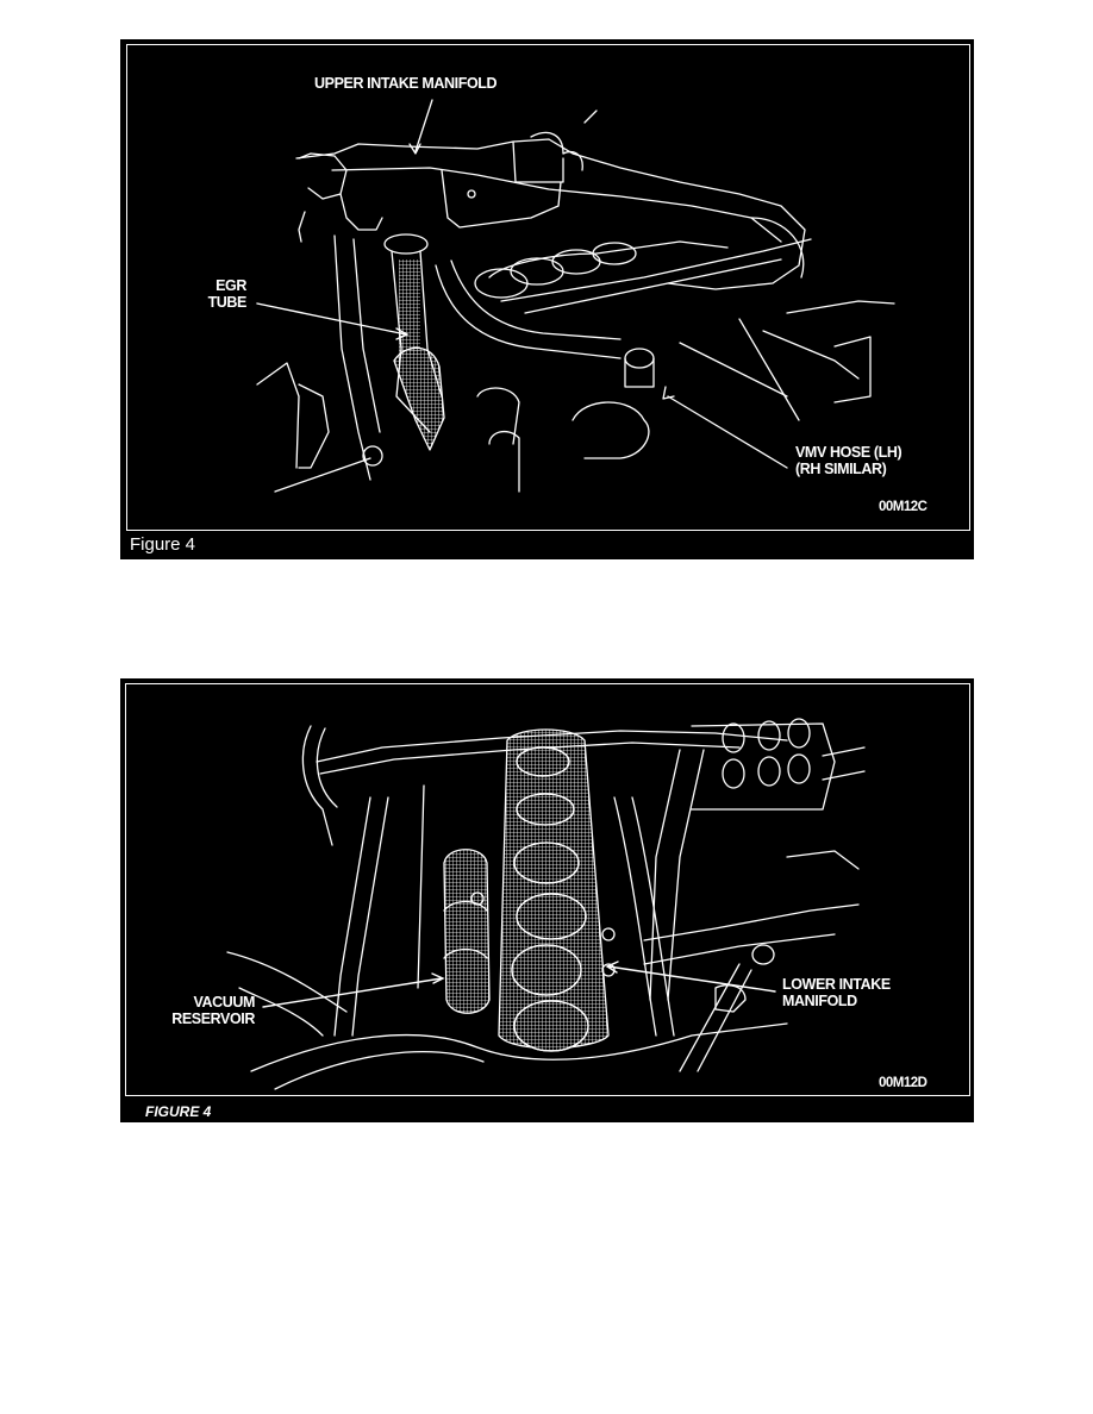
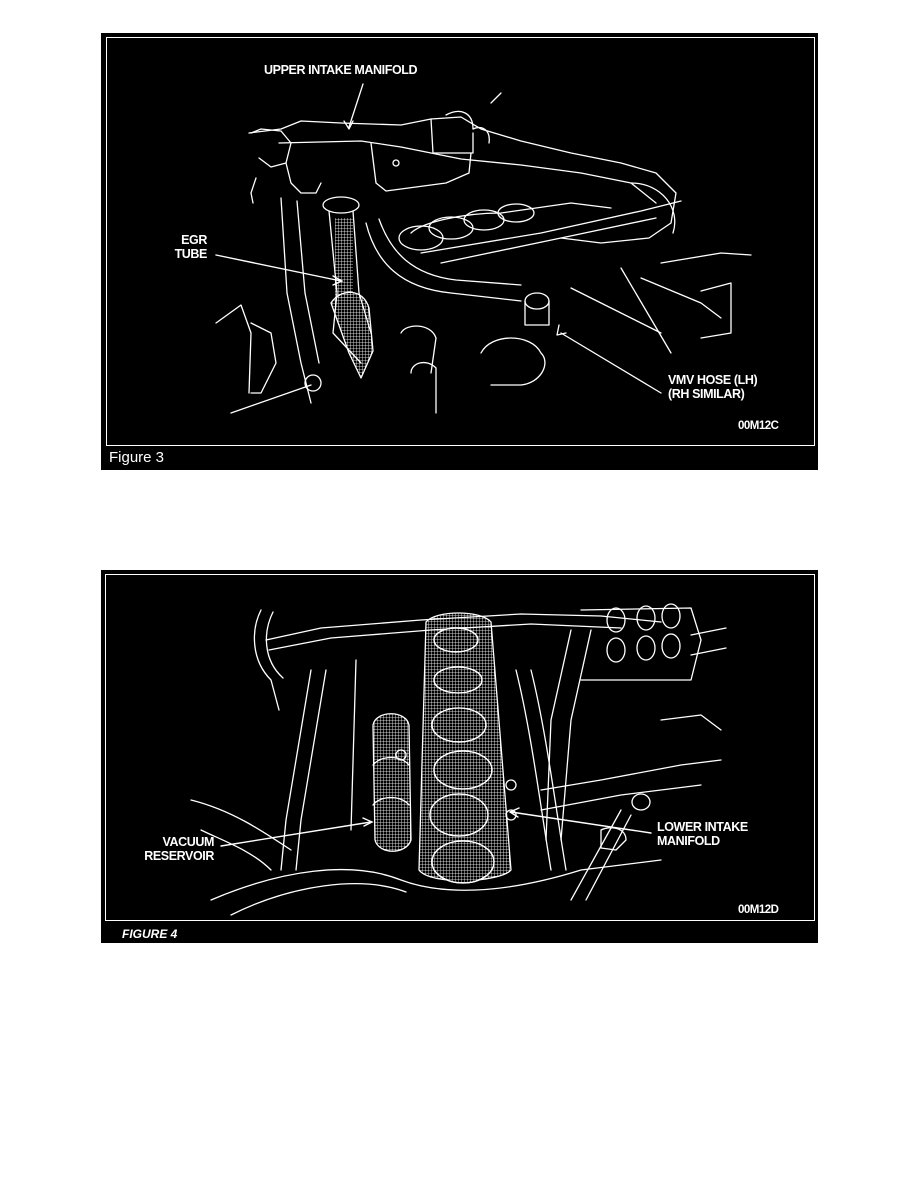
  UPPER INTAKE MANIFOLD
  EGR
  TUBE
  VMV HOSE (LH)
  (RH SIMILAR)
  00M12C
- Figure 4
+ Figure 3
  VACUUM
  RESERVOIR
  LOWER INTAKE
  MANIFOLD
  00M12D
  FIGURE 4
